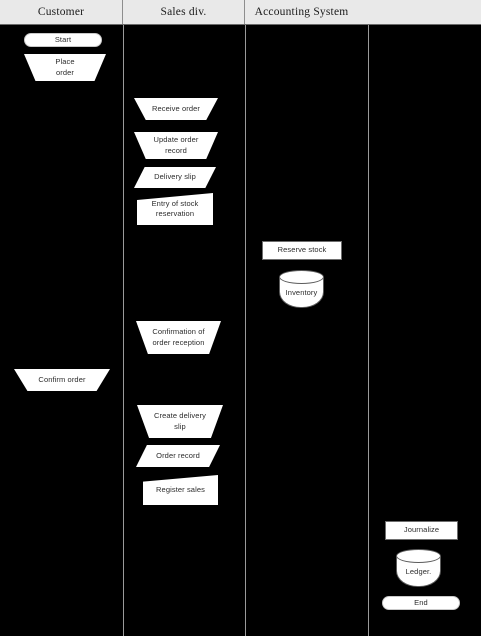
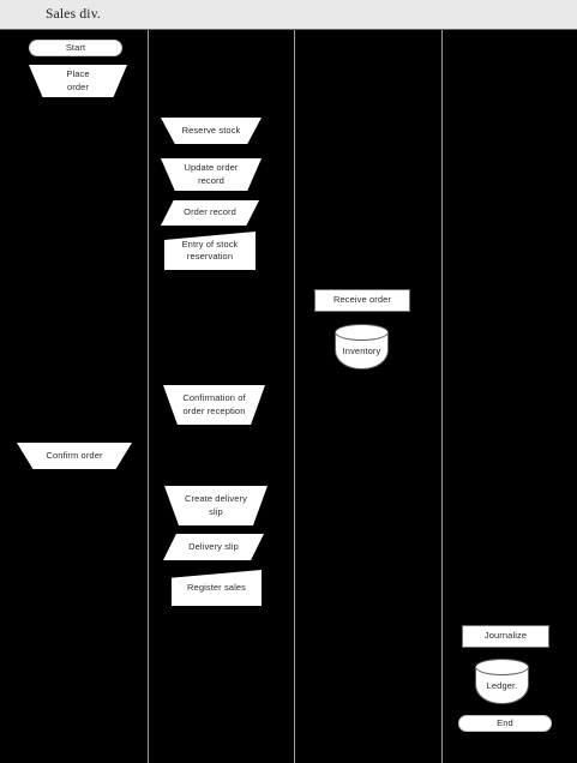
- Customer
  Sales div.
- Accounting System
  Start
  Place
  order
  Confirm order
- Receive order
+ Reserve stock
  Update order
  record
- Delivery slip
+ Order record
  Entry of stock
  reservation
  Confirmation of
  order reception
  Create delivery
  slip
- Order record
+ Delivery slip
  Register sales
- Reserve stock
+ Receive order
  Inventory
  Journalize
  Ledger.
  End
